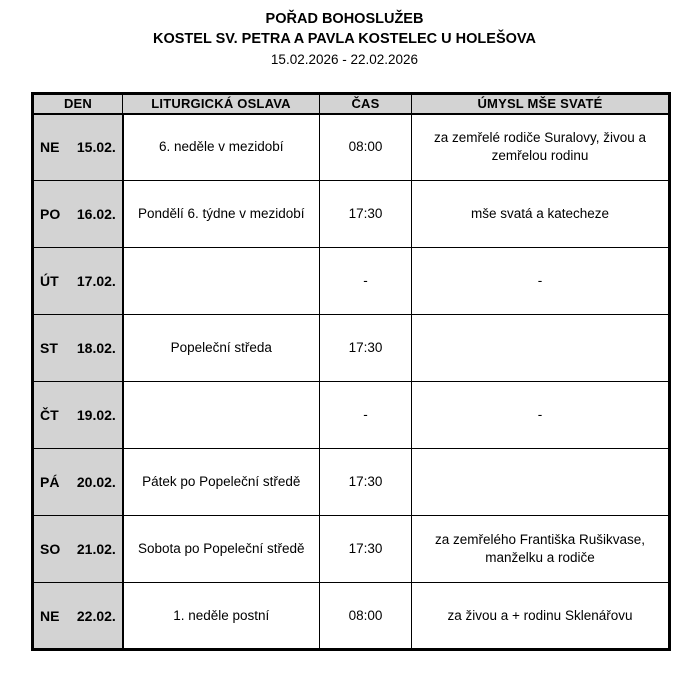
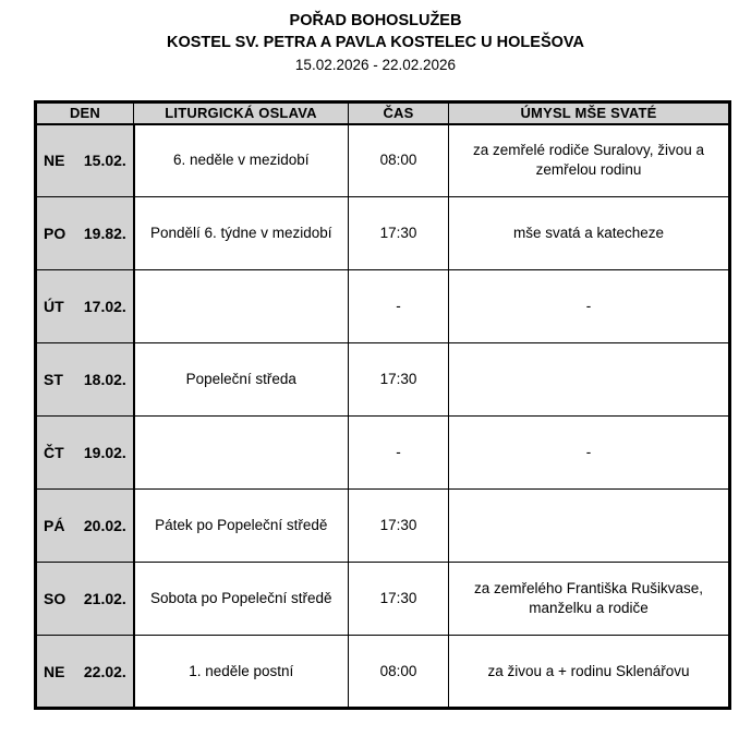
  POŘAD BOHOSLUŽEB
  KOSTEL SV. PETRA A PAVLA KOSTELEC U HOLEŠOVA
  15.02.2026 - 22.02.2026
  DEN	LITURGICKÁ OSLAVA	ČAS	ÚMYSL MŠE SVATÉ
  NE 15.02.	6. neděle v mezidobí	08:00	za zemřelé rodiče Suralovy, živou a zemřelou rodinu
- PO 16.02.	Pondělí 6. týdne v mezidobí	17:30	mše svatá a katecheze
+ PO 19.82.	Pondělí 6. týdne v mezidobí	17:30	mše svatá a katecheze
  ÚT 17.02.		-	-
  ST 18.02.	Popeleční středa	17:30
  ČT 19.02.		-	-
  PÁ 20.02.	Pátek po Popeleční středě	17:30
  SO 21.02.	Sobota po Popeleční středě	17:30	za zemřelého Františka Rušikvase, manželku a rodiče
  NE 22.02.	1. neděle postní	08:00	za živou a + rodinu Sklenářovu
